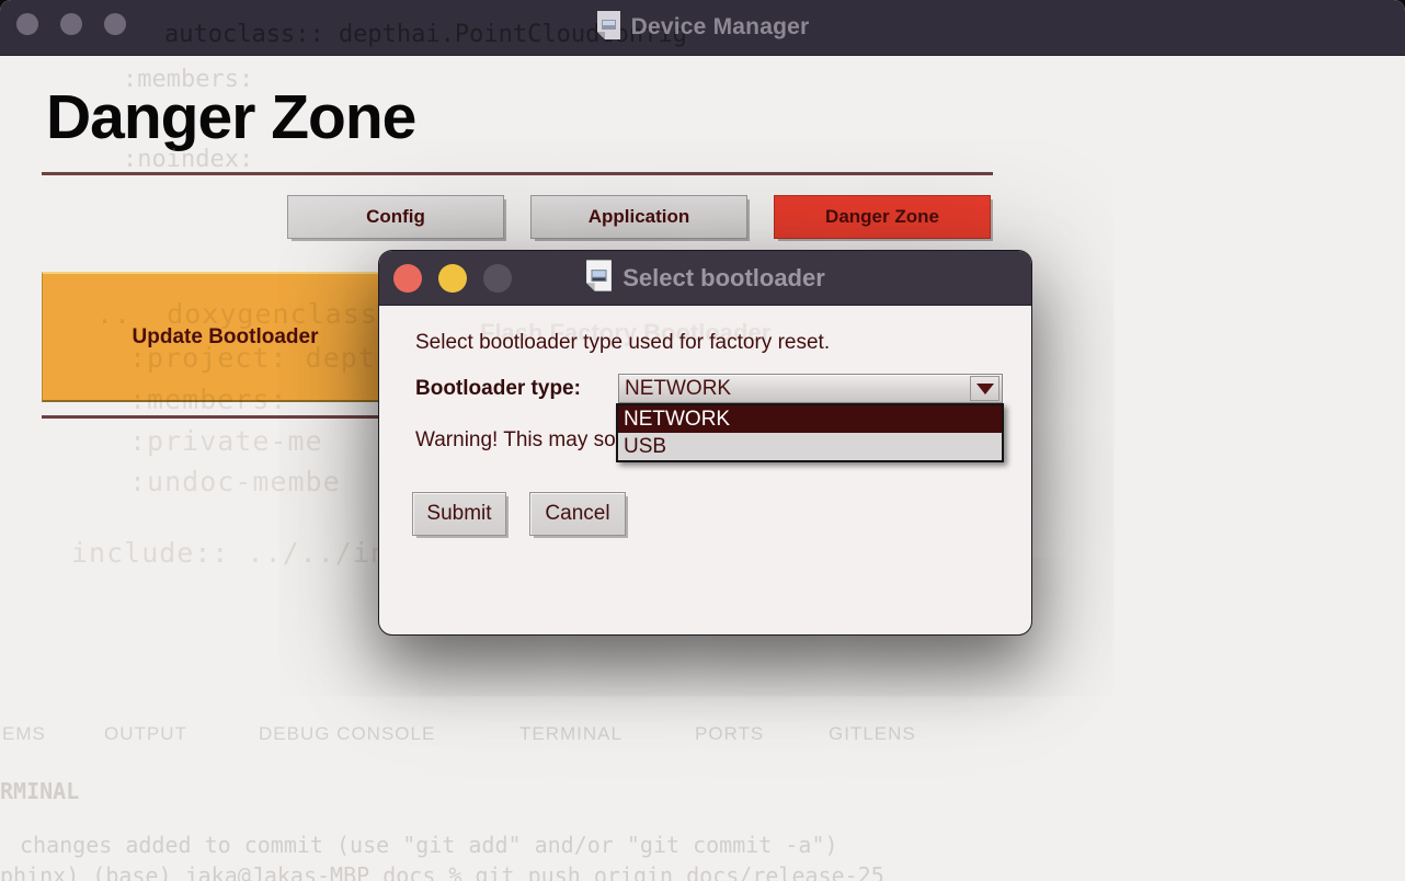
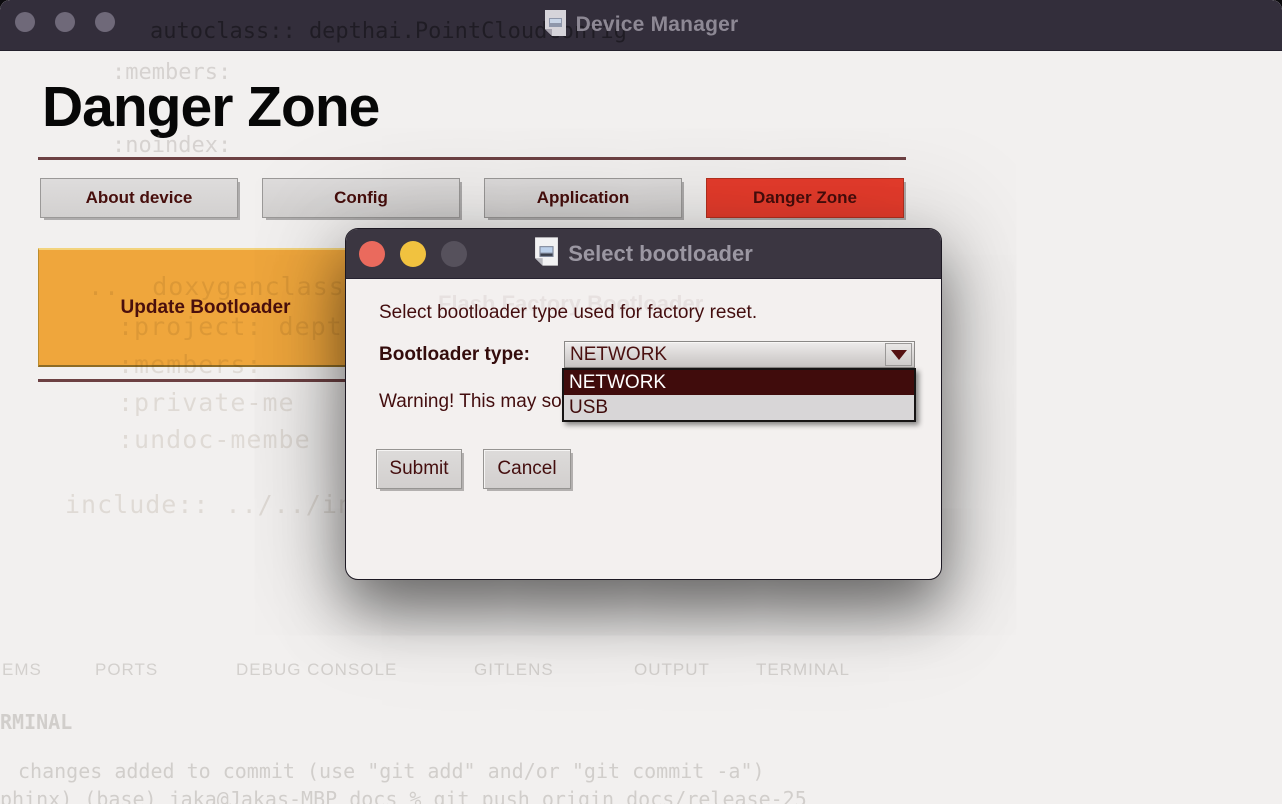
  autoclass:: depthai.PointCloudonfig
  Device Manager
  Danger Zone
+ About device
  Config
  Application
  Danger Zone
  Update Bootloader
  :members:
  :noindex:
  .. doxygenclass
  :project: dept
  :members:
  :private-me
  :undoc-membe
  include:: ../../i
  EMS
- OUTPUT
+ PORTS
  DEBUG CONSOLE
- TERMINAL
+ GITLENS
- PORTS
+ OUTPUT
- GITLENS
+ TERMINAL
  RMINAL
  changes added to commit (use "git add" and/or "git commit -a")
  phinx) (base) jaka@Jakas-MBP docs % git push origin docs/release-25
  Select bootloader
  Flash Factory Bootloader
  Select bootloader type used for factory reset.
  Bootloader type:
  NETWORK
  NETWORK
  USB
  Submit
  Cancel
